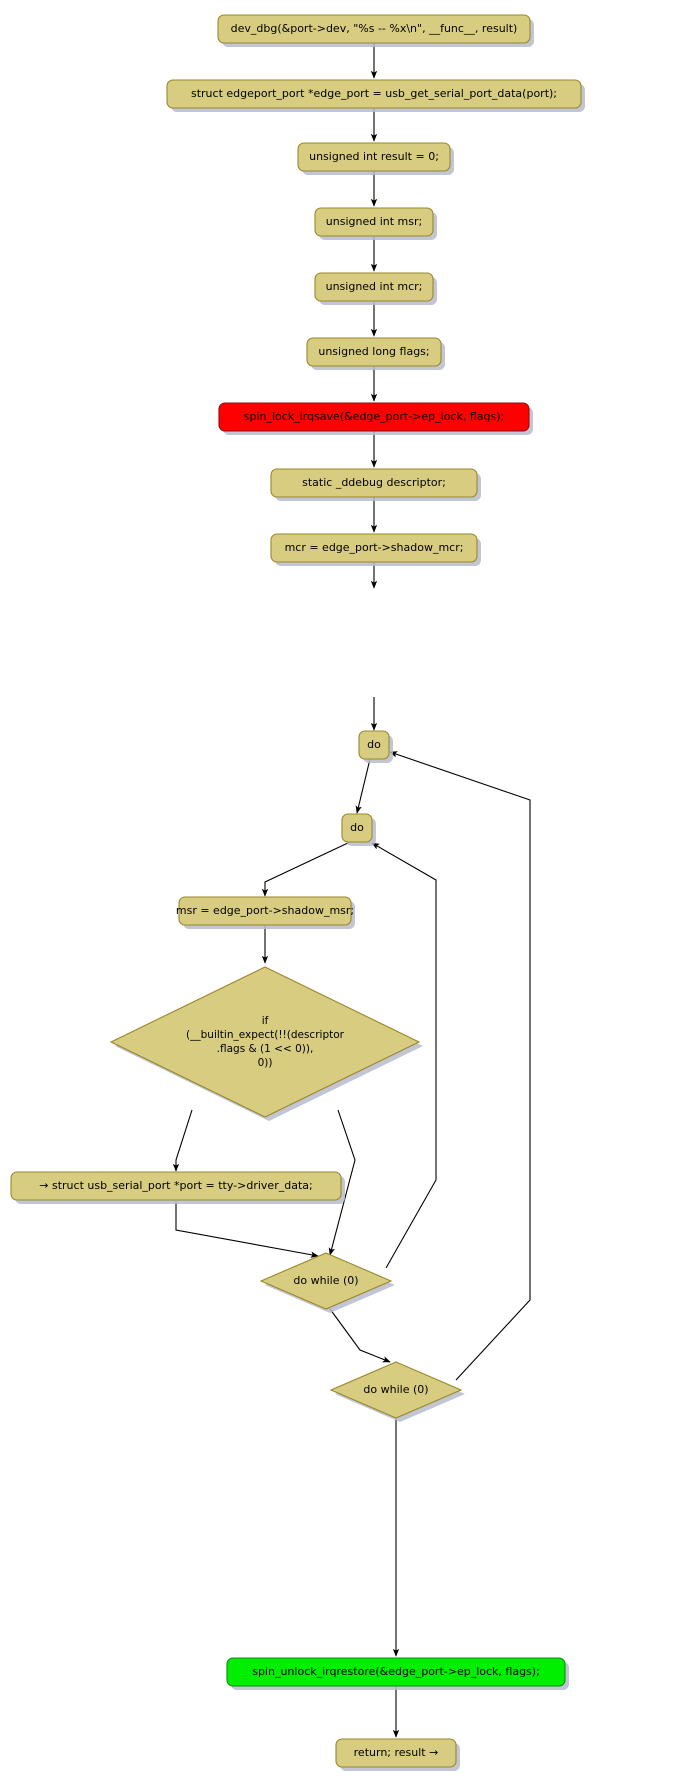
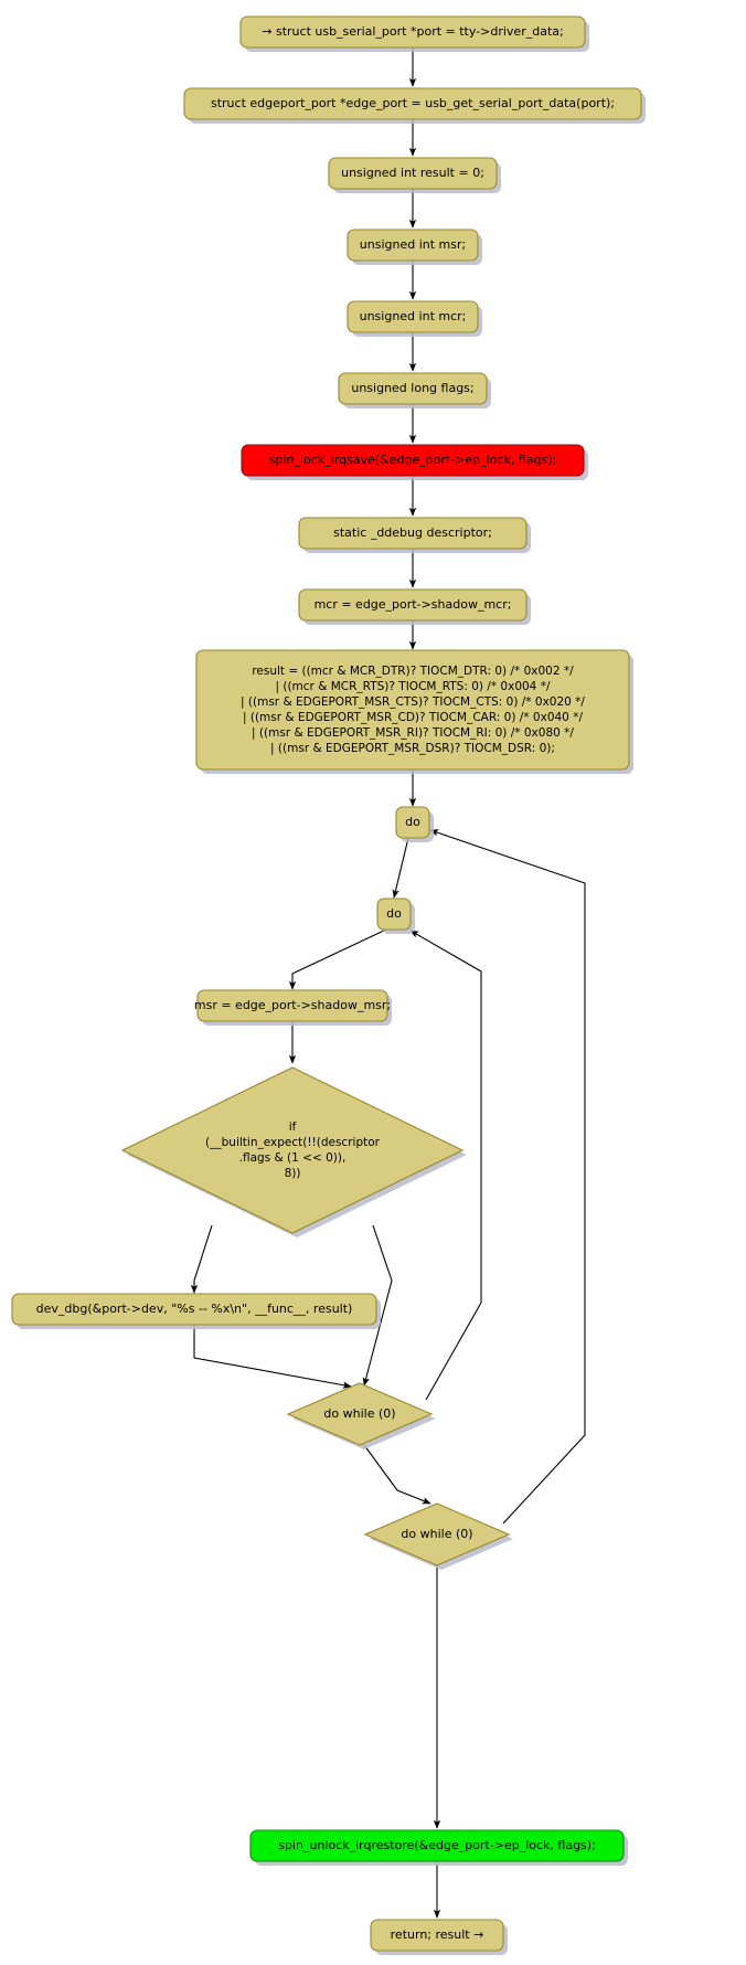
- dev_dbg(&port->dev, "%s -- %x\n", __func__, result)
+ → struct usb_serial_port *port = tty->driver_data;
  struct edgeport_port *edge_port = usb_get_serial_port_data(port);
  unsigned int result = 0;
  unsigned int msr;
  unsigned int mcr;
  unsigned long flags;
  spin_lock_irqsave(&edge_port->ep_lock, flags);
  static _ddebug descriptor;
  mcr = edge_port->shadow_mcr;
+ result = ((mcr & MCR_DTR)? TIOCM_DTR: 0) /* 0x002 */
+ | ((mcr & MCR_RTS)? TIOCM_RTS: 0) /* 0x004 */
+ | ((msr & EDGEPORT_MSR_CTS)? TIOCM_CTS: 0) /* 0x020 */
+ | ((msr & EDGEPORT_MSR_CD)? TIOCM_CAR: 0) /* 0x040 */
+ | ((msr & EDGEPORT_MSR_RI)? TIOCM_RI: 0) /* 0x080 */
+ | ((msr & EDGEPORT_MSR_DSR)? TIOCM_DSR: 0);
  do
  do
  msr = edge_port->shadow_msr;
  if
  (__builtin_expect(!!(descriptor
  .flags & (1 << 0)),
- 0))
+ 8))
- → struct usb_serial_port *port = tty->driver_data;
+ dev_dbg(&port->dev, "%s -- %x\n", __func__, result)
  do while (0)
  do while (0)
  spin_unlock_irqrestore(&edge_port->ep_lock, flags);
  return; result →
